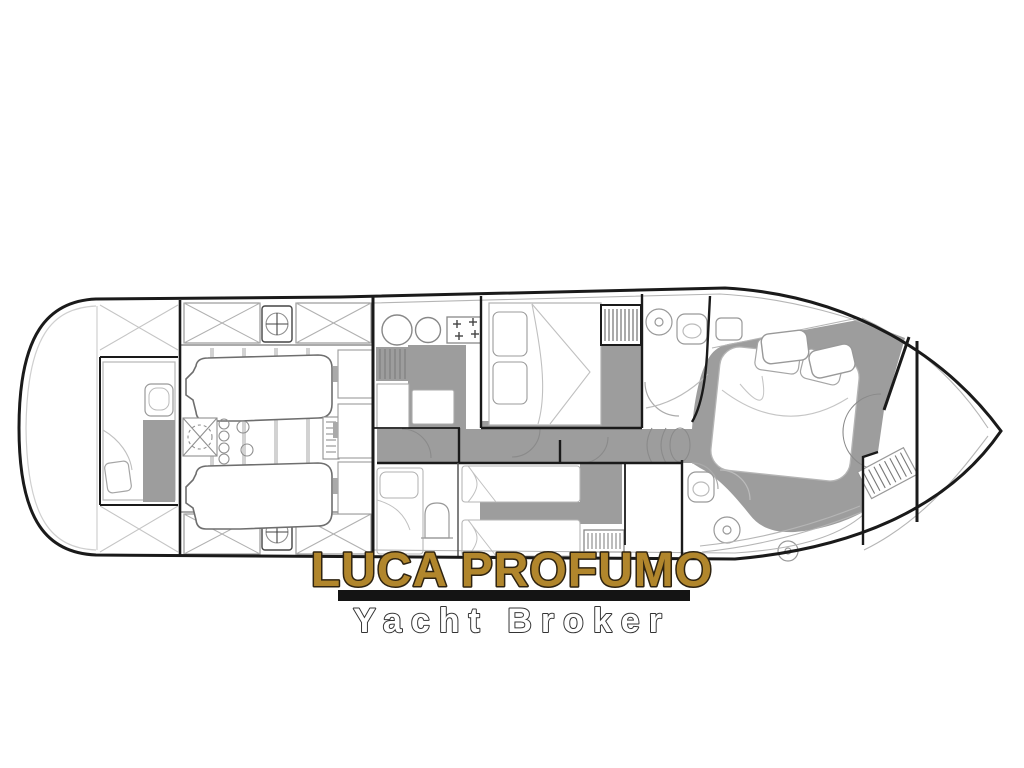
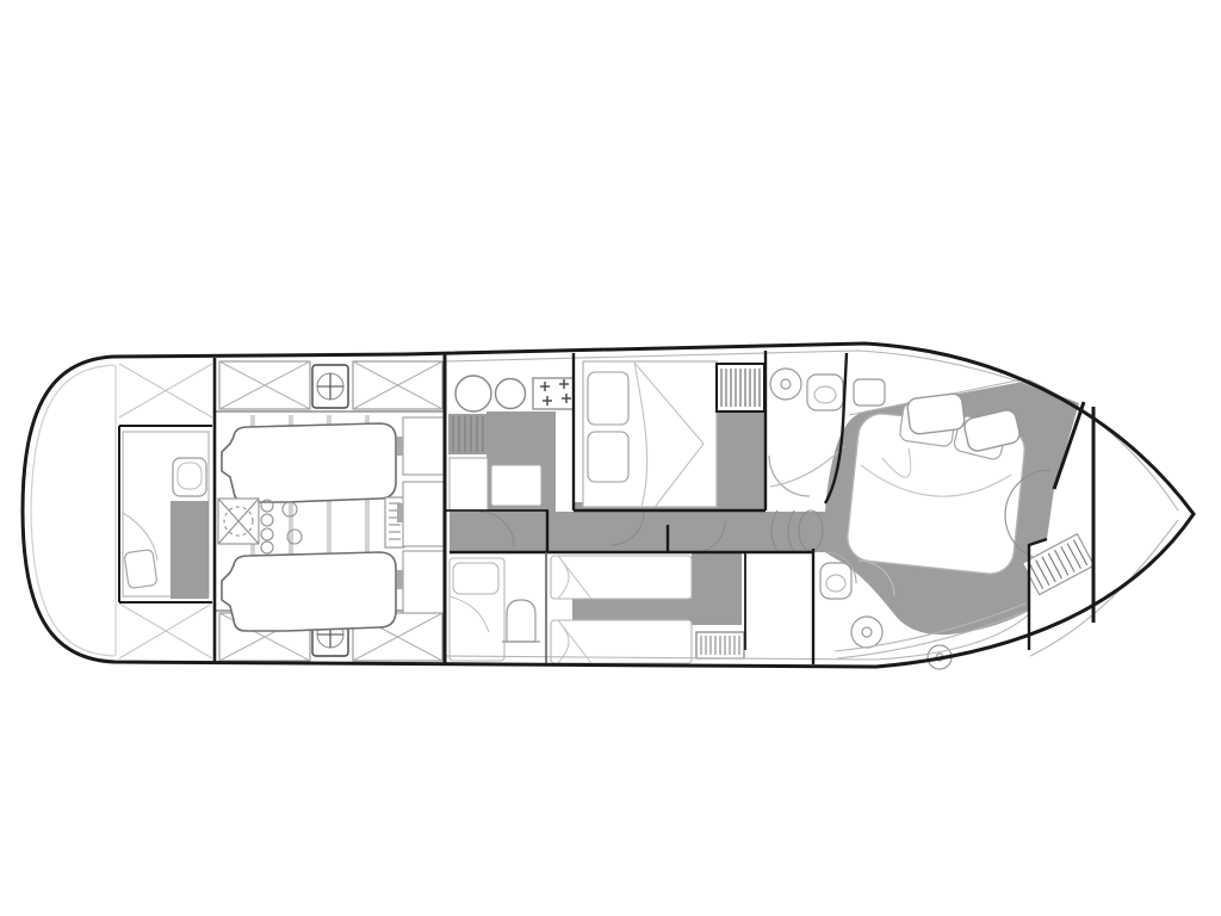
- LUCA PROFUMO
- Yacht Broker
